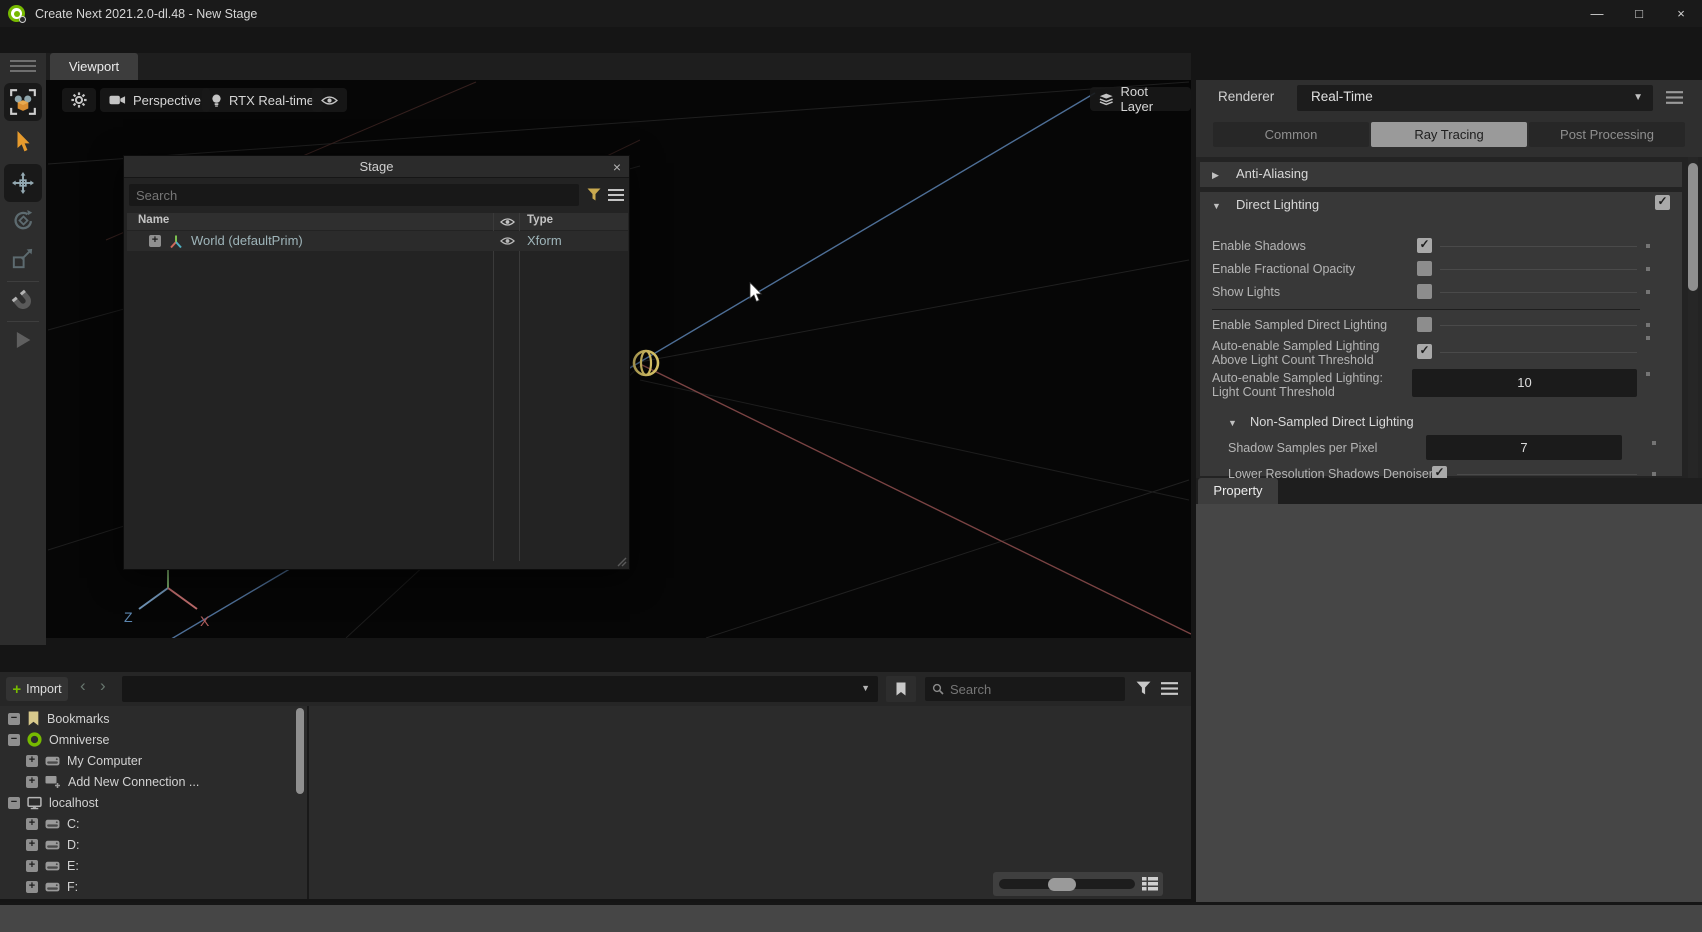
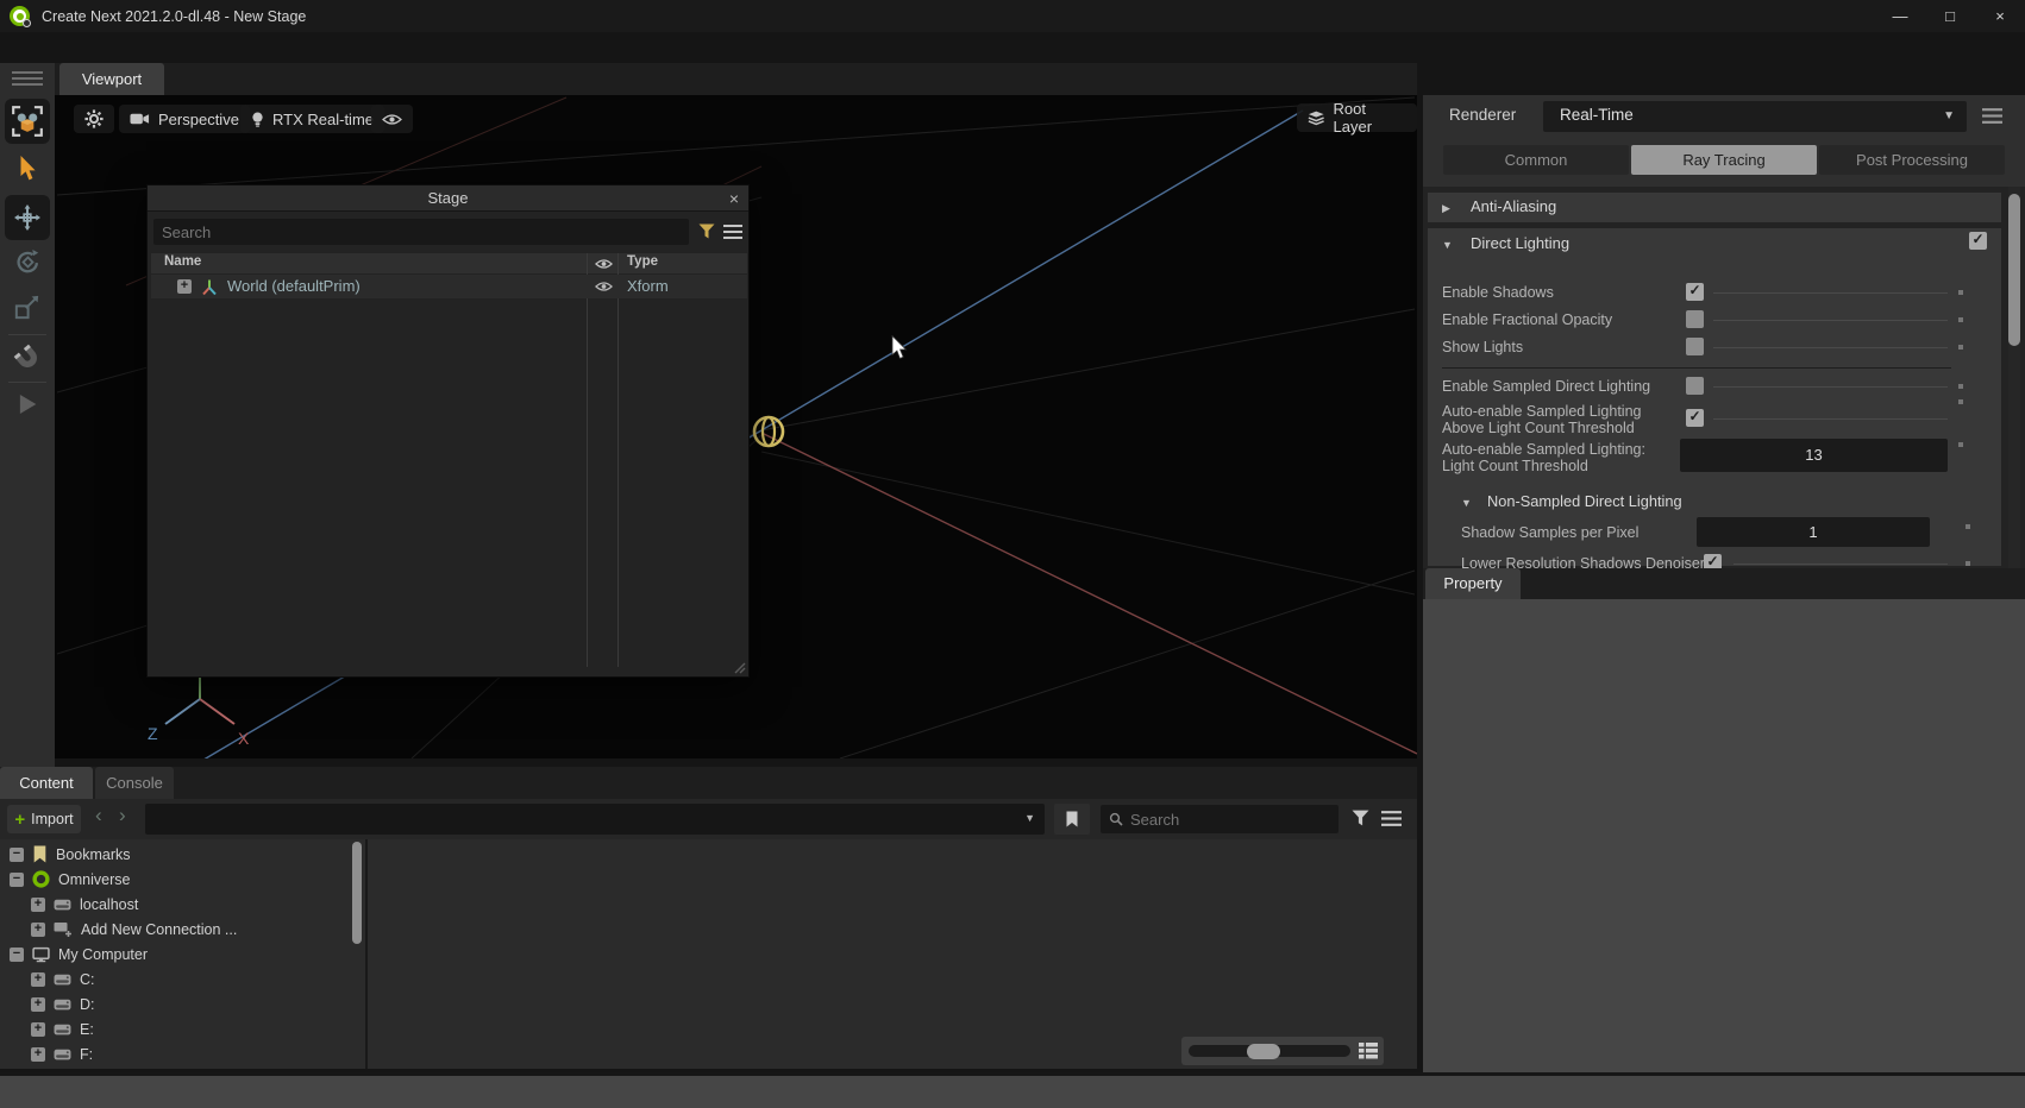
  Create Next 2021.2.0-dl.48 - New Stage
  —
  □
  ×
  Viewport
  Perspective
  RTX Real-time
  Root Layer
  Z
  X
  Stage
  ×
  Search
  Name
  Type
  World (defaultPrim)
  Xform
+ Content
+ Console
  +
  Import
  ‹
  ›
  ▼
  Search
  −
  Bookmarks
  −
  Omniverse
  +
- My Computer
+ localhost
  +
  Add New Connection ...
  −
- localhost
+ My Computer
  +
  C:
  +
  D:
  +
  E:
  +
  F:
  Renderer
  Real-Time
  ▼
  Common
  Ray Tracing
  Post Processing
  ▶
  Anti-Aliasing
  ▼
  Direct Lighting
  Enable Shadows
  Enable Fractional Opacity
  Show Lights
  Enable Sampled Direct Lighting
  Auto-enable Sampled Lighting
  Above Light Count Threshold
  Auto-enable Sampled Lighting:
  Light Count Threshold
- 10
+ 13
  ▼
  Non-Sampled Direct Lighting
  Shadow Samples per Pixel
- 7
+ 1
  Lower Resolution Shadows Denoiser
  Property
